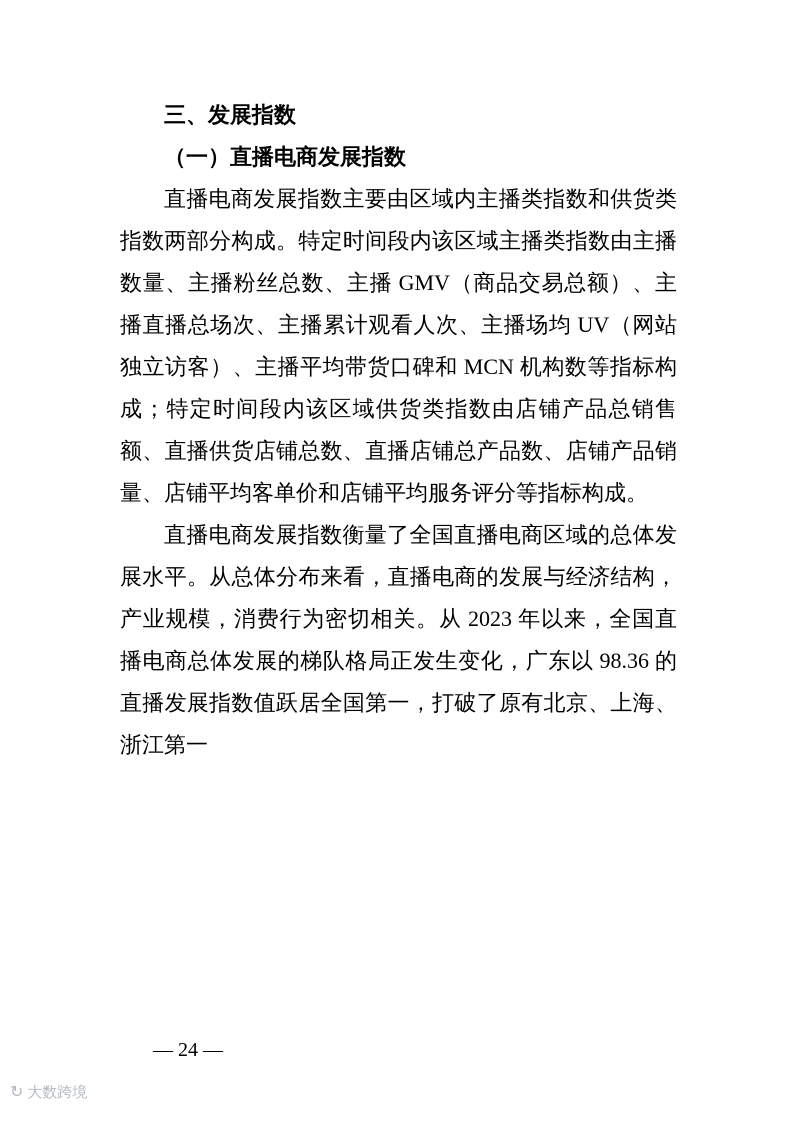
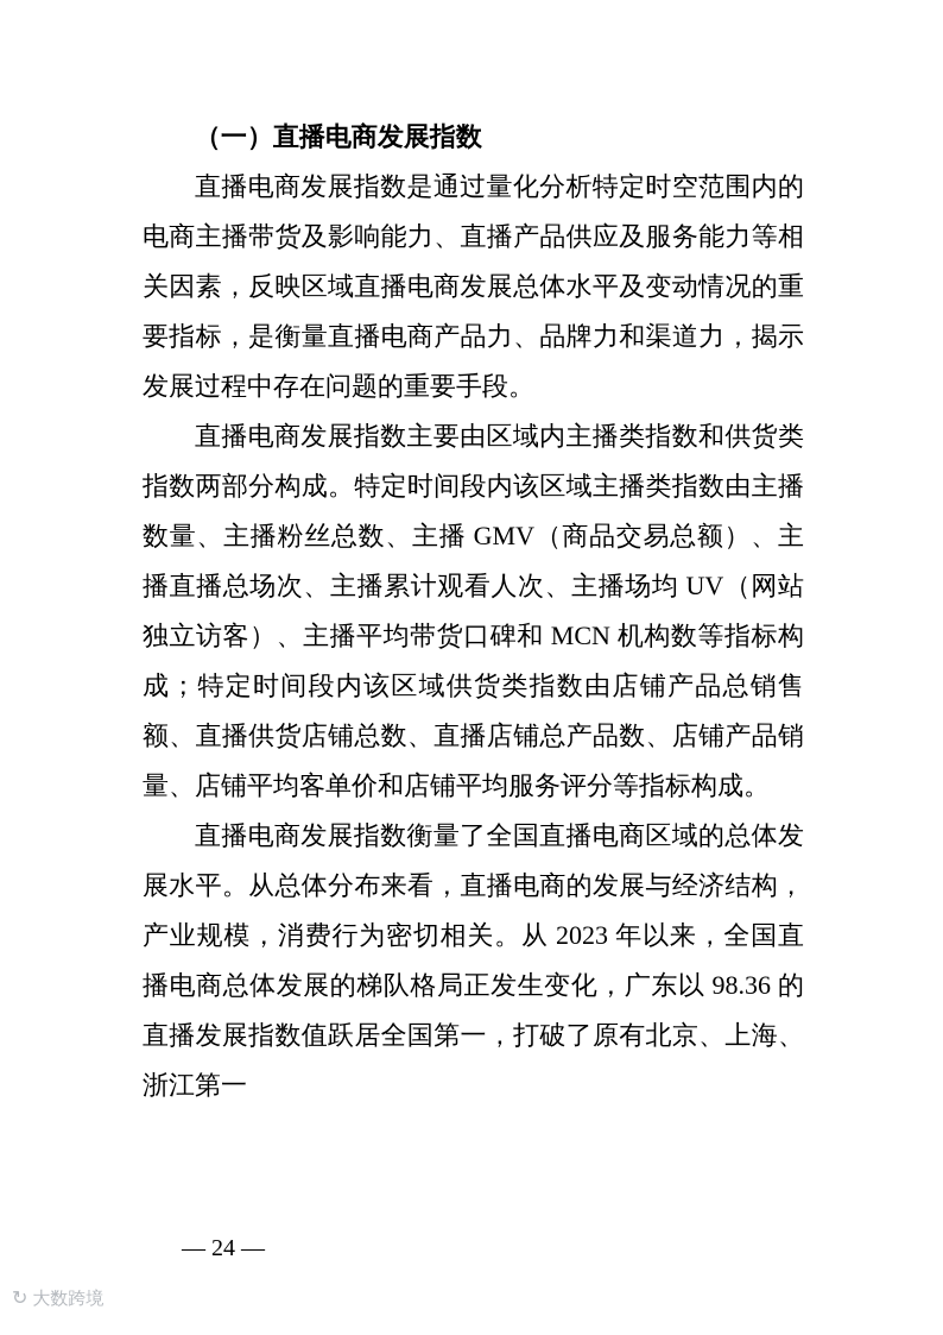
- 三、发展指数
  （一）直播电商发展指数
+ 直播电商发展指数是通过量化分析特定时空范围内的电商主播带货及影响能力、直播产品供应及服务能力等相关因素，反映区域直播电商发展总体水平及变动情况的重要指标，是衡量直播电商产品力、品牌力和渠道力，揭示发展过程中存在问题的重要手段。
  直播电商发展指数主要由区域内主播类指数和供货类指数两部分构成。特定时间段内该区域主播类指数由主播数量、主播粉丝总数、主播 GMV（商品交易总额）、主播直播总场次、主播累计观看人次、主播场均 UV（网站独立访客）、主播平均带货口碑和 MCN 机构数等指标构成；特定时间段内该区域供货类指数由店铺产品总销售额、直播供货店铺总数、直播店铺总产品数、店铺产品销量、店铺平均客单价和店铺平均服务评分等指标构成。
  直播电商发展指数衡量了全国直播电商区域的总体发展水平。从总体分布来看，直播电商的发展与经济结构，产业规模，消费行为密切相关。从 2023 年以来，全国直播电商总体发展的梯队格局正发生变化，广东以 98.36 的直播发展指数值跃居全国第一，打破了原有北京、上海、浙江第一
  — 24 —
  ↻
  大数跨境
